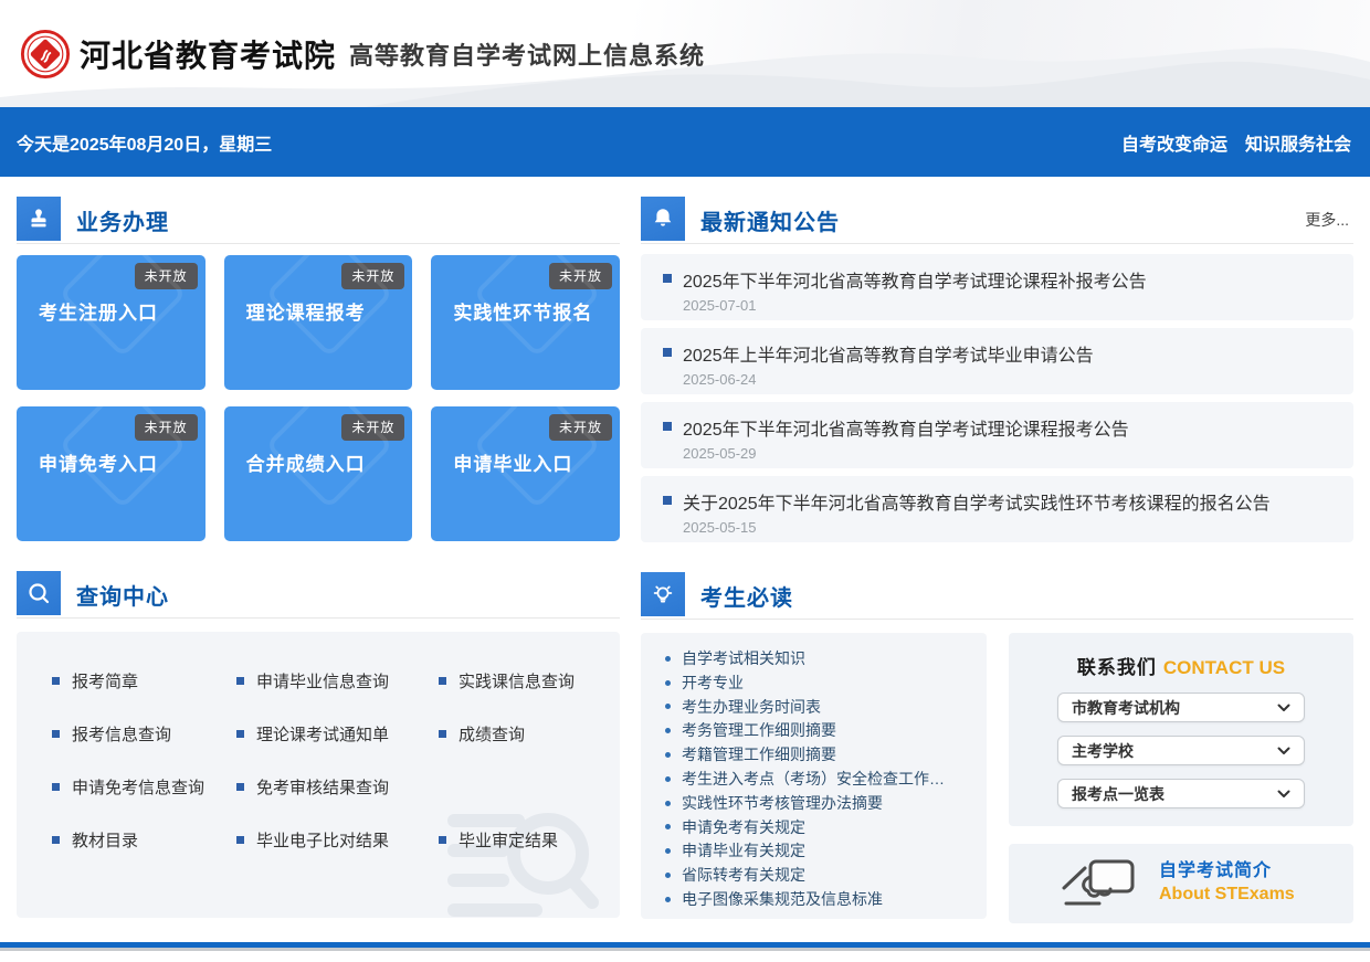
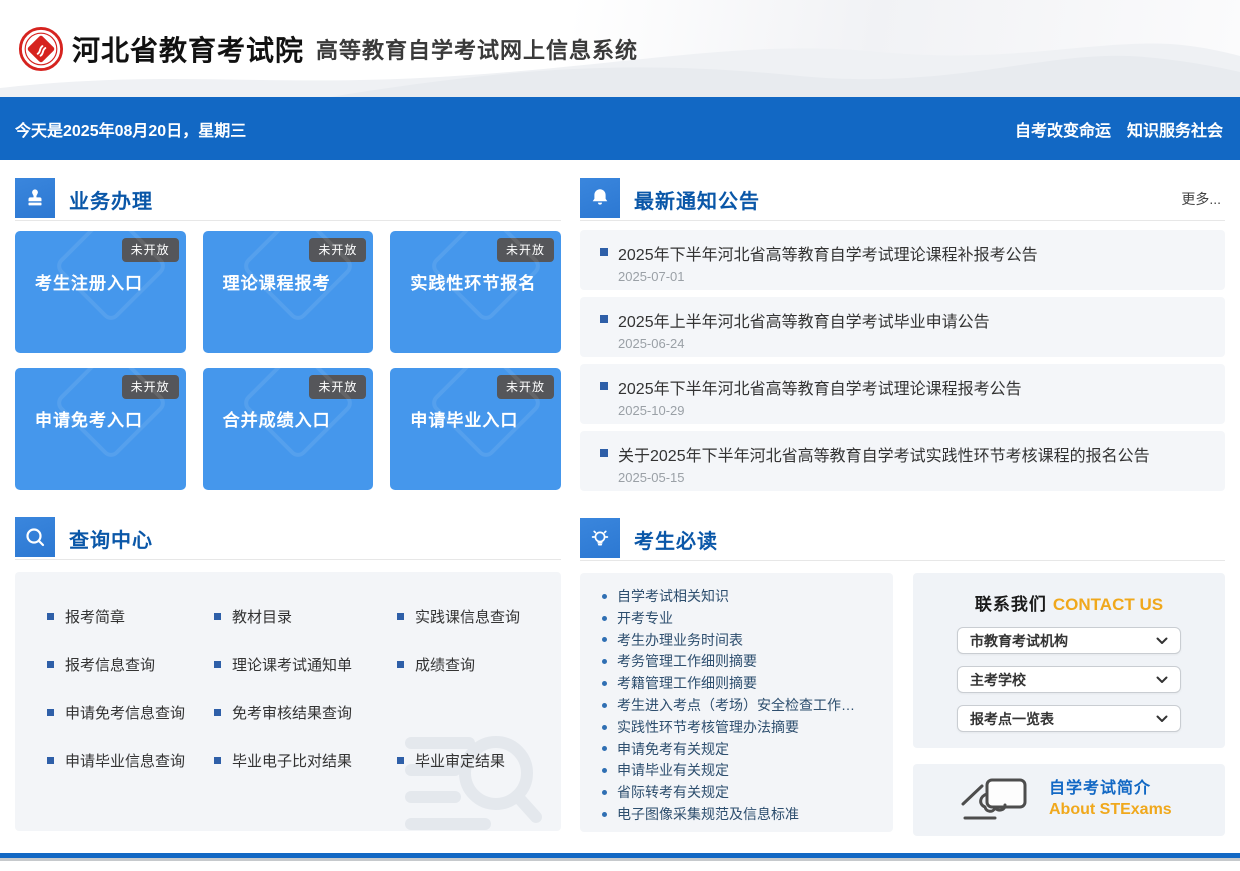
  河北省教育考试院
  高等教育自学考试网上信息系统
  今天是2025年08月20日，星期三
  自考改变命运 知识服务社会
  业务办理
  未开放
  考生注册入口
  未开放
  理论课程报考
  未开放
  实践性环节报名
  未开放
  申请免考入口
  未开放
  合并成绩入口
  未开放
  申请毕业入口
  查询中心
  报考简章
- 申请毕业信息查询
+ 教材目录
  实践课信息查询
  报考信息查询
  理论课考试通知单
  成绩查询
  申请免考信息查询
  免考审核结果查询
- 教材目录
+ 申请毕业信息查询
  毕业电子比对结果
  毕业审定结果
  最新通知公告
  更多...
  2025年下半年河北省高等教育自学考试理论课程补报考公告
  2025-07-01
  2025年上半年河北省高等教育自学考试毕业申请公告
  2025-06-24
  2025年下半年河北省高等教育自学考试理论课程报考公告
- 2025-05-29
+ 2025-10-29
  关于2025年下半年河北省高等教育自学考试实践性环节考核课程的报名公告
  2025-05-15
  考生必读
  自学考试相关知识
  开考专业
  考生办理业务时间表
  考务管理工作细则摘要
  考籍管理工作细则摘要
  考生进入考点（考场）安全检查工作…
  实践性环节考核管理办法摘要
  申请免考有关规定
  申请毕业有关规定
  省际转考有关规定
  电子图像采集规范及信息标准
  联系我们 CONTACT US
  市教育考试机构
  主考学校
  报考点一览表
  自学考试简介
  About STExams
